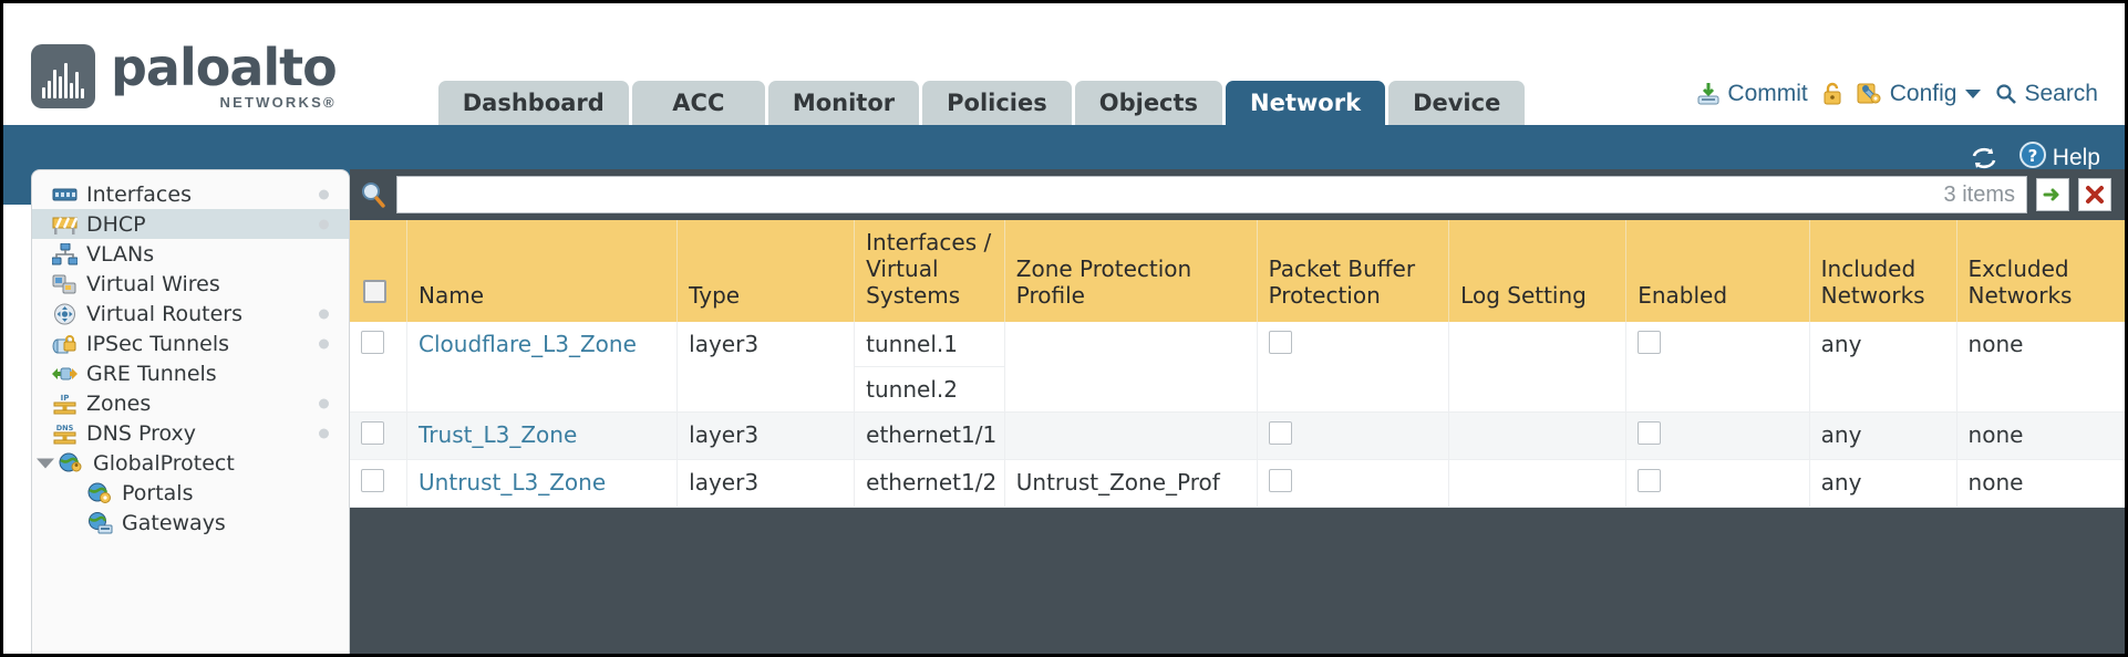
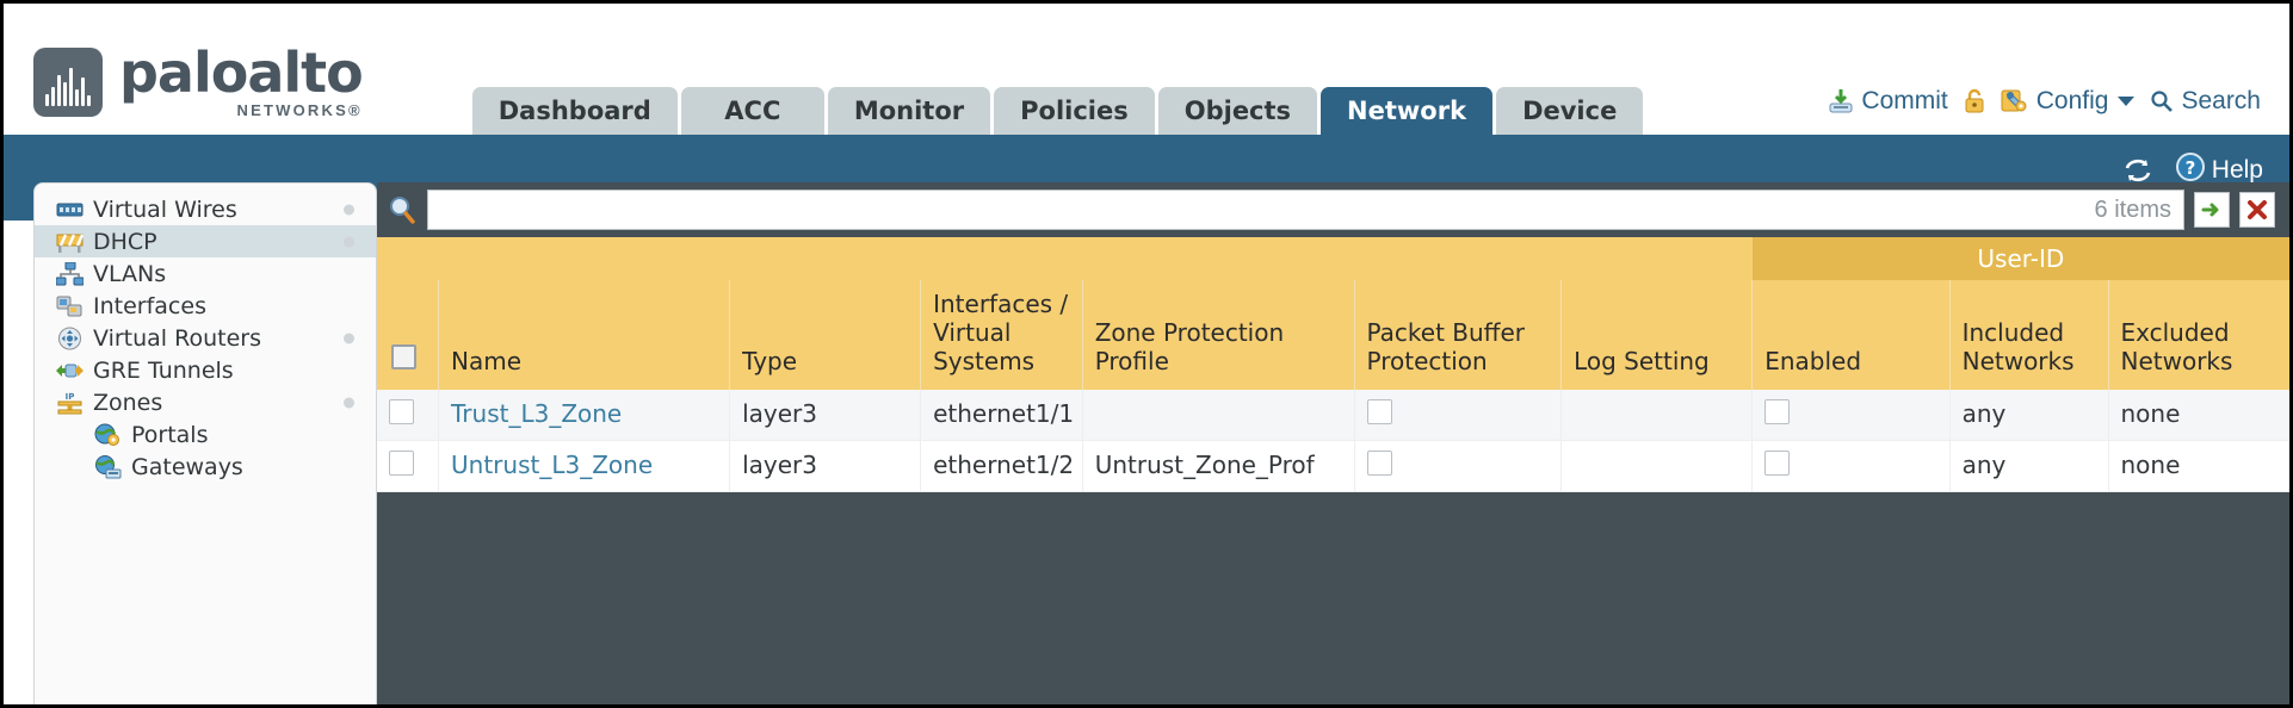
  paloalto
  NETWORKS®
  Dashboard
  ACC
  Monitor
  Policies
  Objects
  Network
  Device
  Commit
  Config
  Search
  ?
  Help
- Interfaces
+ Virtual Wires
  DHCP
  VLANs
- Virtual Wires
+ Interfaces
  Virtual Routers
- IPSec Tunnels
  GRE Tunnels
  IP
  Zones
- DNS
- DNS Proxy
- GlobalProtect
  Portals
  Gateways
- 3 items
+ 6 items
+ 	User-ID
  	Name	Type	Interfaces / Virtual Systems	Zone Protection Profile	Packet Buffer Protection	Log Setting	Enabled	Included Networks	Excluded Networks
- 	Cloudflare_L3_Zone	layer3	tunnel.1tunnel.2					any	none
  	Trust_L3_Zone	layer3	ethernet1/1					any	none
  	Untrust_L3_Zone	layer3	ethernet1/2	Untrust_Zone_Prof				any	none
